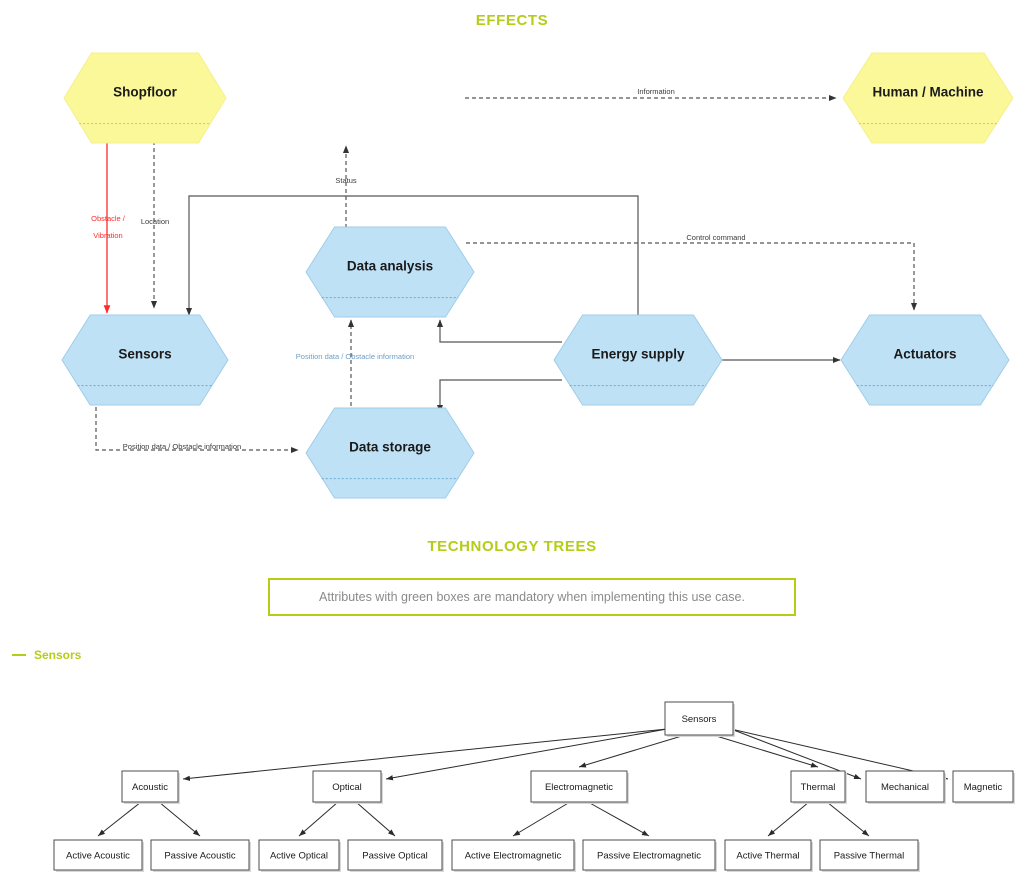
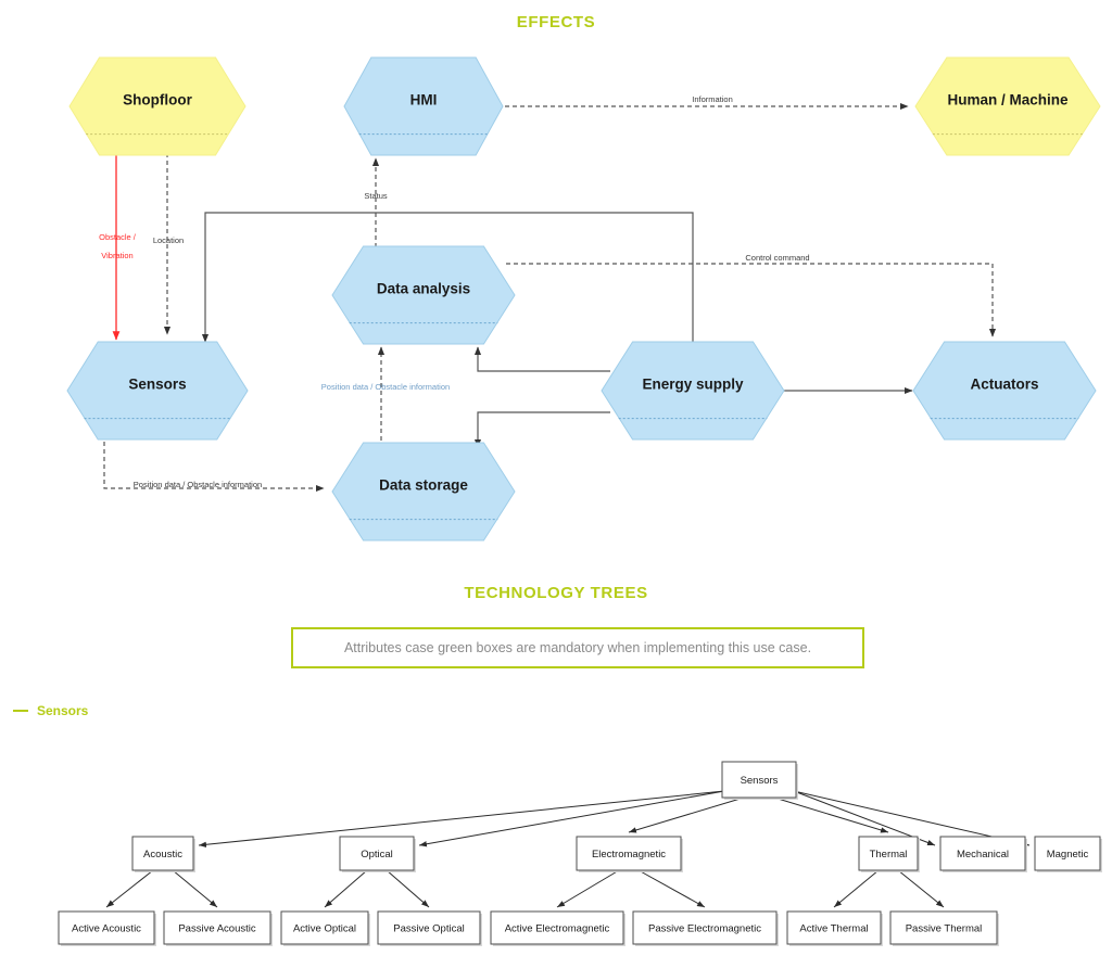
  EFFECTS
  Shopfloor
+ HMI
  Human / Machine
  Sensors
  Data analysis
  Data storage
  Energy supply
  Actuators
  Information
  Status
  Obstacle /
  Vibration
  Location
  Control command
  Position data / Obstacle information
  Position data / Obstacle information
  TECHNOLOGY TREES
- Attributes with green boxes are mandatory when implementing this use case.
+ Attributes case green boxes are mandatory when implementing this use case.
  Sensors
  Sensors
  Acoustic
  Optical
  Electromagnetic
  Thermal
  Mechanical
  Magnetic
  Active Acoustic
  Passive Acoustic
  Active Optical
  Passive Optical
  Active Electromagnetic
  Passive Electromagnetic
  Active Thermal
  Passive Thermal
